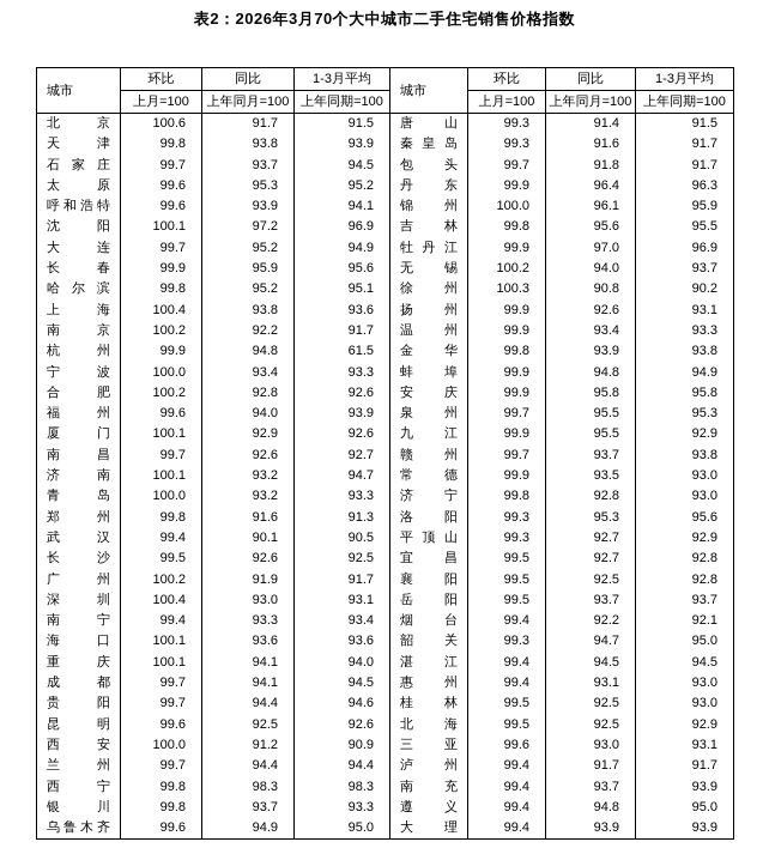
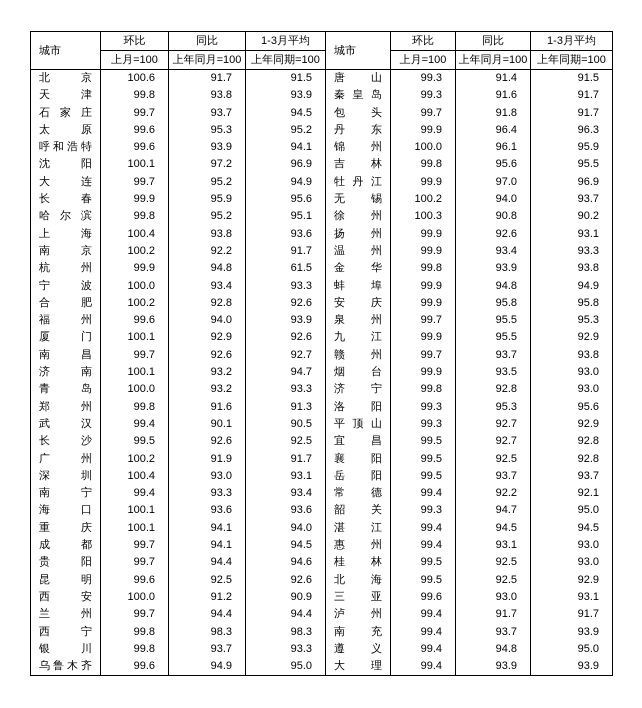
- 表2：2026年3月70个大中城市二手住宅销售价格指数
  城市	环比	同比	1-3月平均	城市	环比	同比	1-3月平均
  上月=100	上年同月=100	上年同期=100	上月=100	上年同月=100	上年同期=100
  北京	100.6	91.7	91.5	唐山	99.3	91.4	91.5
  天津	99.8	93.8	93.9	秦皇岛	99.3	91.6	91.7
  石家庄	99.7	93.7	94.5	包头	99.7	91.8	91.7
  太原	99.6	95.3	95.2	丹东	99.9	96.4	96.3
  呼和浩特	99.6	93.9	94.1	锦州	100.0	96.1	95.9
  沈阳	100.1	97.2	96.9	吉林	99.8	95.6	95.5
  大连	99.7	95.2	94.9	牡丹江	99.9	97.0	96.9
  长春	99.9	95.9	95.6	无锡	100.2	94.0	93.7
  哈尔滨	99.8	95.2	95.1	徐州	100.3	90.8	90.2
  上海	100.4	93.8	93.6	扬州	99.9	92.6	93.1
  南京	100.2	92.2	91.7	温州	99.9	93.4	93.3
  杭州	99.9	94.8	61.5	金华	99.8	93.9	93.8
  宁波	100.0	93.4	93.3	蚌埠	99.9	94.8	94.9
  合肥	100.2	92.8	92.6	安庆	99.9	95.8	95.8
  福州	99.6	94.0	93.9	泉州	99.7	95.5	95.3
  厦门	100.1	92.9	92.6	九江	99.9	95.5	92.9
  南昌	99.7	92.6	92.7	赣州	99.7	93.7	93.8
- 济南	100.1	93.2	94.7	常德	99.9	93.5	93.0
+ 济南	100.1	93.2	94.7	烟台	99.9	93.5	93.0
  青岛	100.0	93.2	93.3	济宁	99.8	92.8	93.0
  郑州	99.8	91.6	91.3	洛阳	99.3	95.3	95.6
  武汉	99.4	90.1	90.5	平顶山	99.3	92.7	92.9
  长沙	99.5	92.6	92.5	宜昌	99.5	92.7	92.8
  广州	100.2	91.9	91.7	襄阳	99.5	92.5	92.8
  深圳	100.4	93.0	93.1	岳阳	99.5	93.7	93.7
- 南宁	99.4	93.3	93.4	烟台	99.4	92.2	92.1
+ 南宁	99.4	93.3	93.4	常德	99.4	92.2	92.1
  海口	100.1	93.6	93.6	韶关	99.3	94.7	95.0
  重庆	100.1	94.1	94.0	湛江	99.4	94.5	94.5
  成都	99.7	94.1	94.5	惠州	99.4	93.1	93.0
  贵阳	99.7	94.4	94.6	桂林	99.5	92.5	93.0
  昆明	99.6	92.5	92.6	北海	99.5	92.5	92.9
  西安	100.0	91.2	90.9	三亚	99.6	93.0	93.1
  兰州	99.7	94.4	94.4	泸州	99.4	91.7	91.7
  西宁	99.8	98.3	98.3	南充	99.4	93.7	93.9
  银川	99.8	93.7	93.3	遵义	99.4	94.8	95.0
  乌鲁木齐	99.6	94.9	95.0	大理	99.4	93.9	93.9
